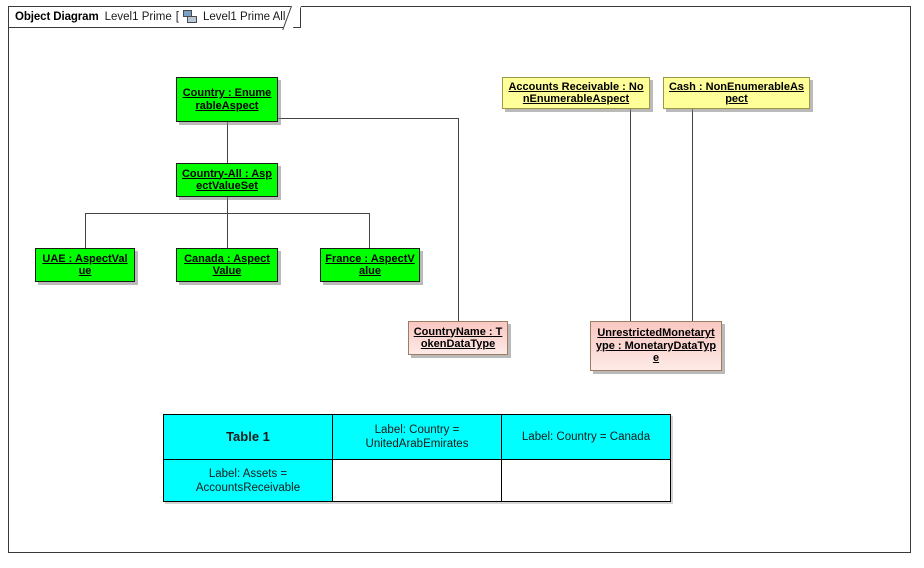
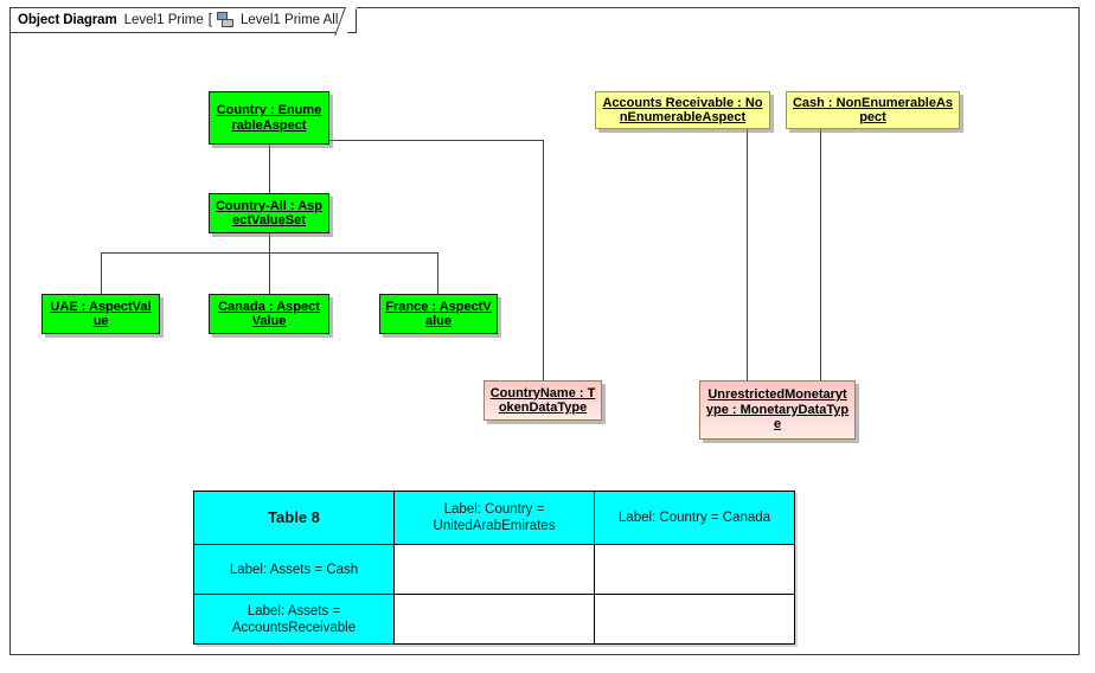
  Object Diagram
  Level1 Prime
  [
  Level1 Prime All
  Country : EnumerableAspect
  Country-All : AspectValueSet
  UAE : AspectValue
  Canada : AspectValue
  France : AspectValue
  Accounts Receivable : NonEnumerableAspect
  Cash : NonEnumerableAspect
  CountryName : TokenDataType
  UnrestrictedMonetarytype : MonetaryDataType
- Table 1	Label: Country = UnitedArabEmirates	Label: Country = Canada
+ Table 8	Label: Country = UnitedArabEmirates	Label: Country = Canada
+ Label: Assets = Cash
  Label: Assets = AccountsReceivable
